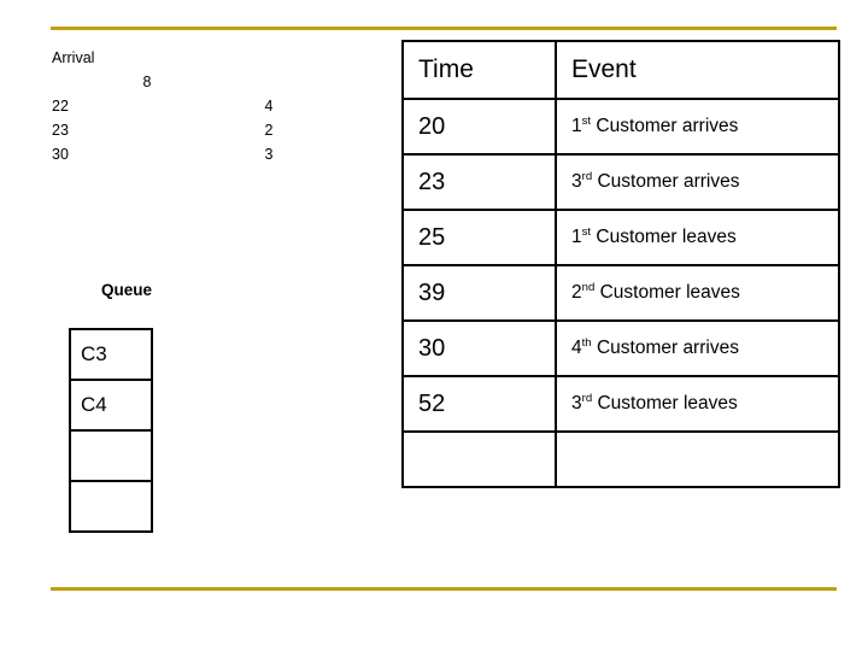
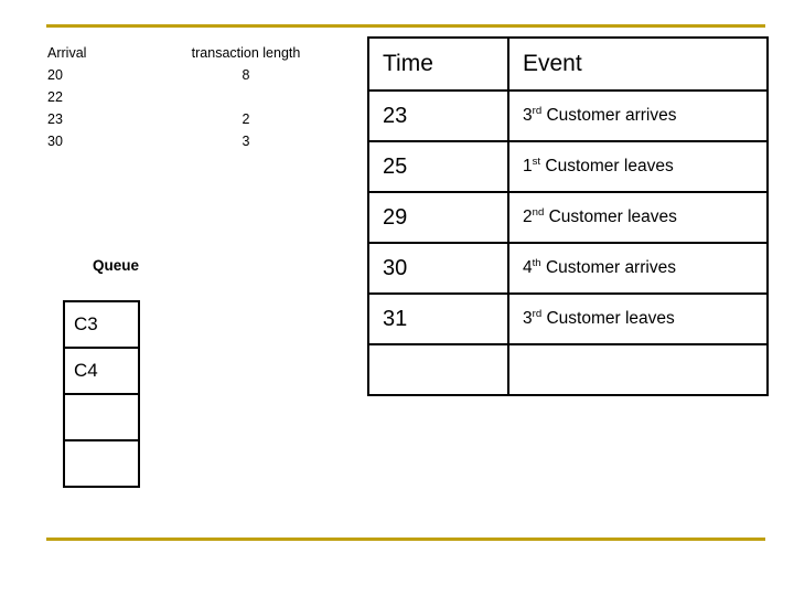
  Arrival
+ transaction length
+ 20
  8
  22
- 4
  23
  2
  30
  3
  Queue
  C3
  C4
  Time	Event
- 20	1st Customer arrives
  23	3rd Customer arrives
  25	1st Customer leaves
- 39	2nd Customer leaves
+ 29	2nd Customer leaves
  30	4th Customer arrives
- 52	3rd Customer leaves
+ 31	3rd Customer leaves
